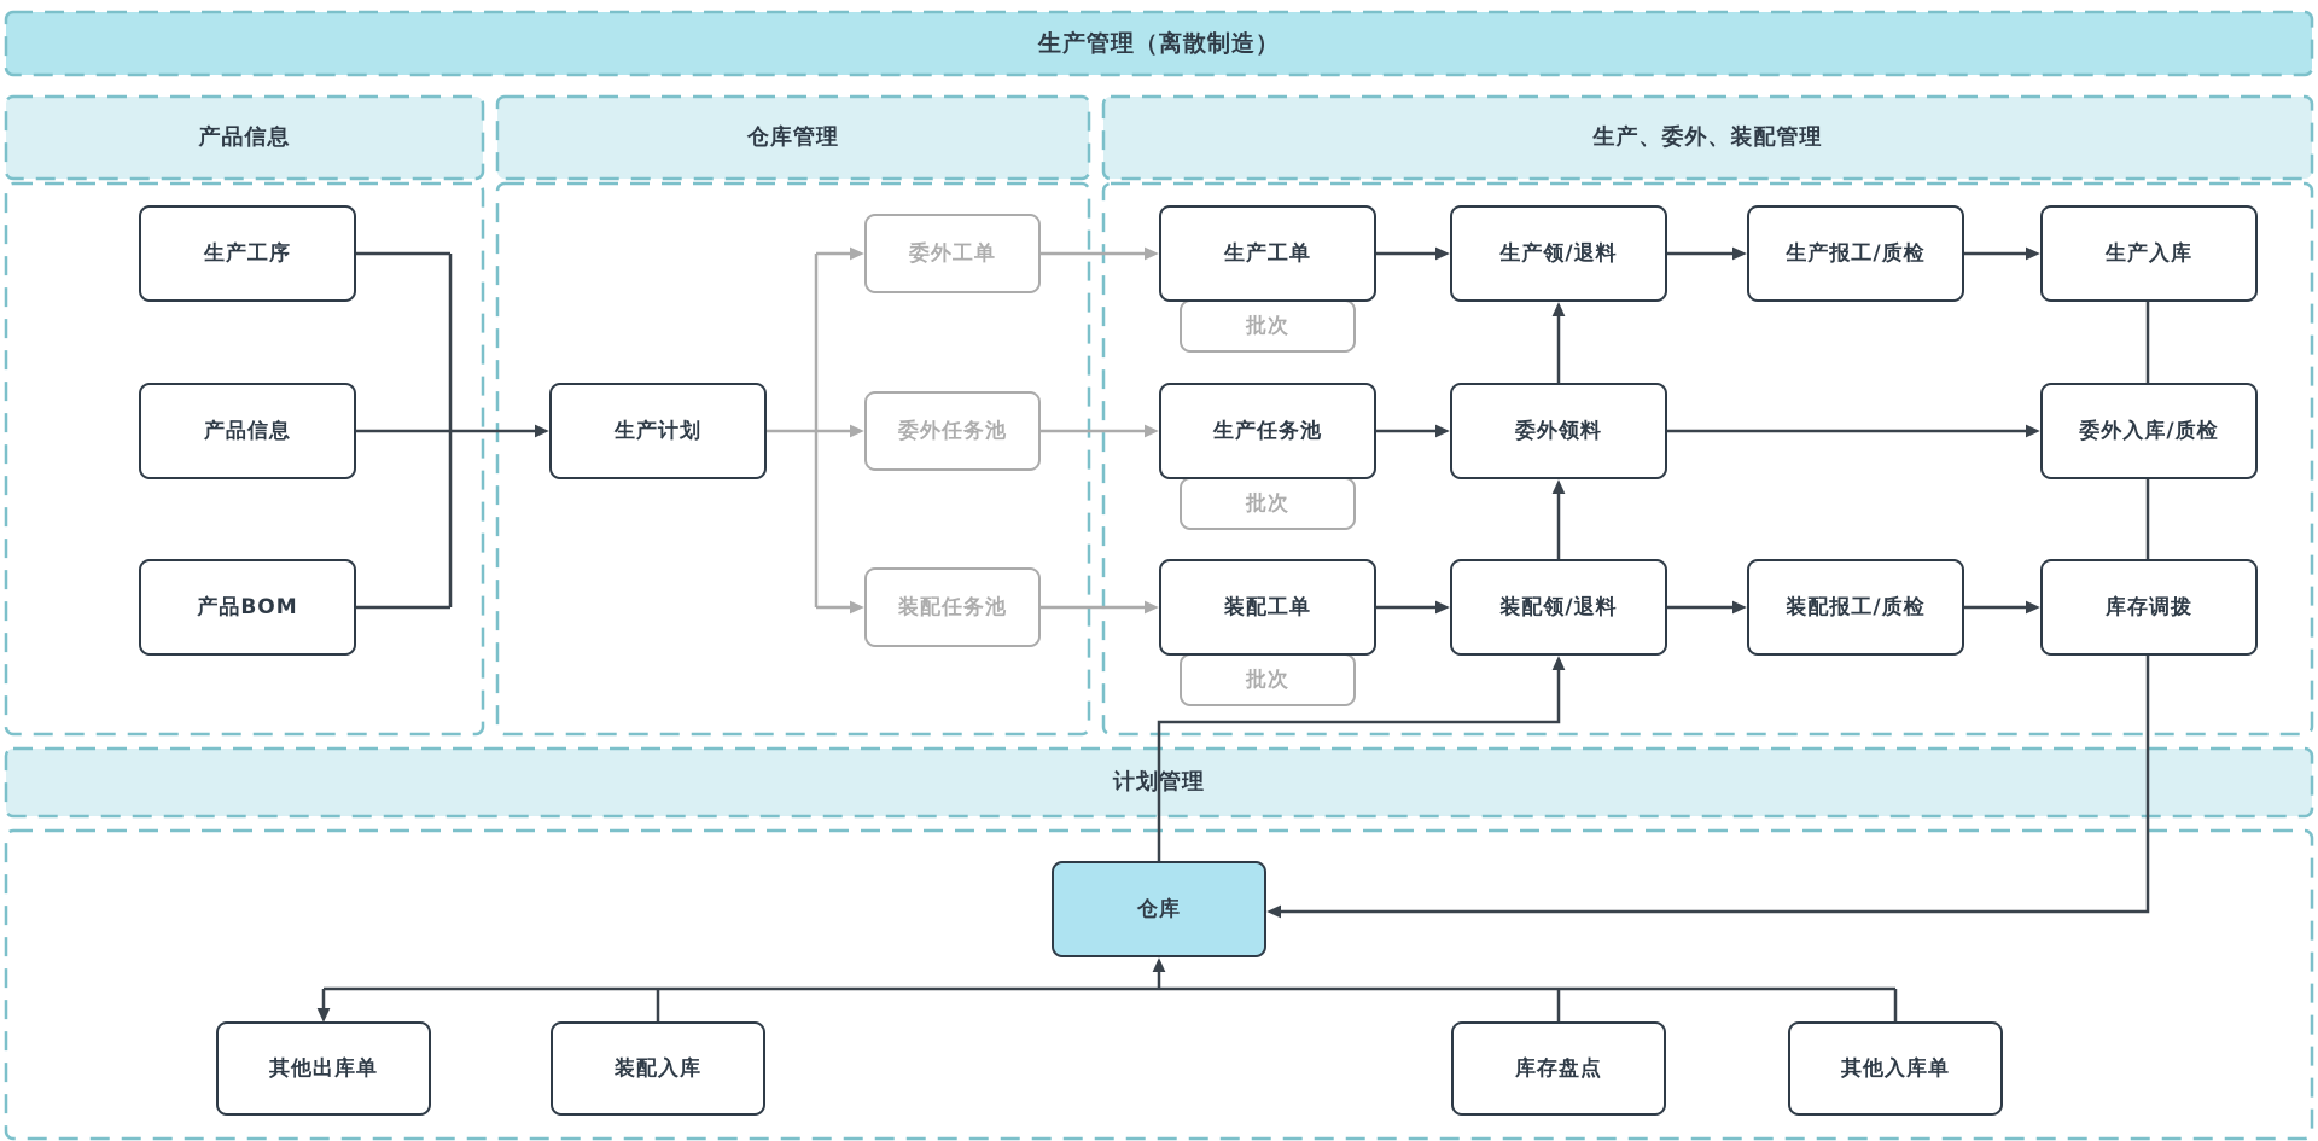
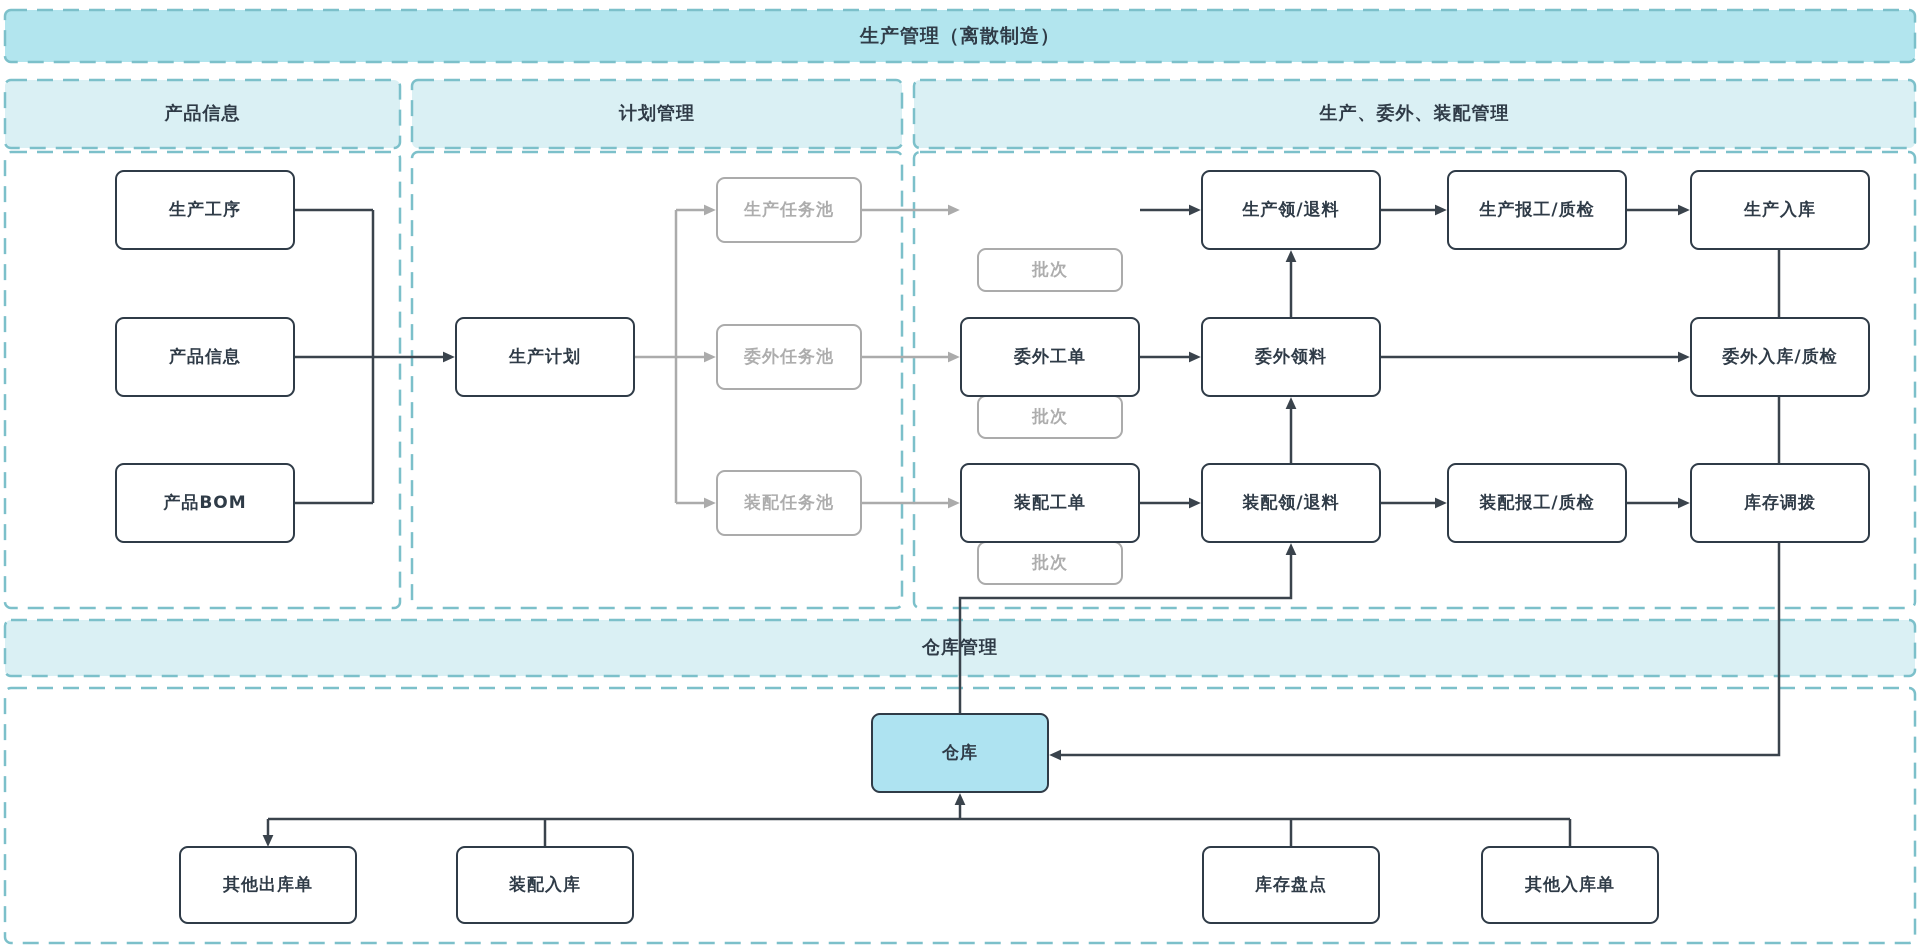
  生产管理（离散制造）
  产品信息
- 仓库管理
+ 计划管理
  生产、委外、装配管理
- 计划管理
+ 仓库管理
  生产工序
  产品信息
  产品BOM
  生产计划
- 委外工单
+ 生产任务池
  委外任务池
  装配任务池
- 生产工单
- 生产任务池
+ 委外工单
  装配工单
  批次
  批次
  批次
  生产领/退料
  委外领料
  装配领/退料
  生产报工/质检
  装配报工/质检
  生产入库
  委外入库/质检
  库存调拨
  仓库
  其他出库单
  装配入库
  库存盘点
  其他入库单
